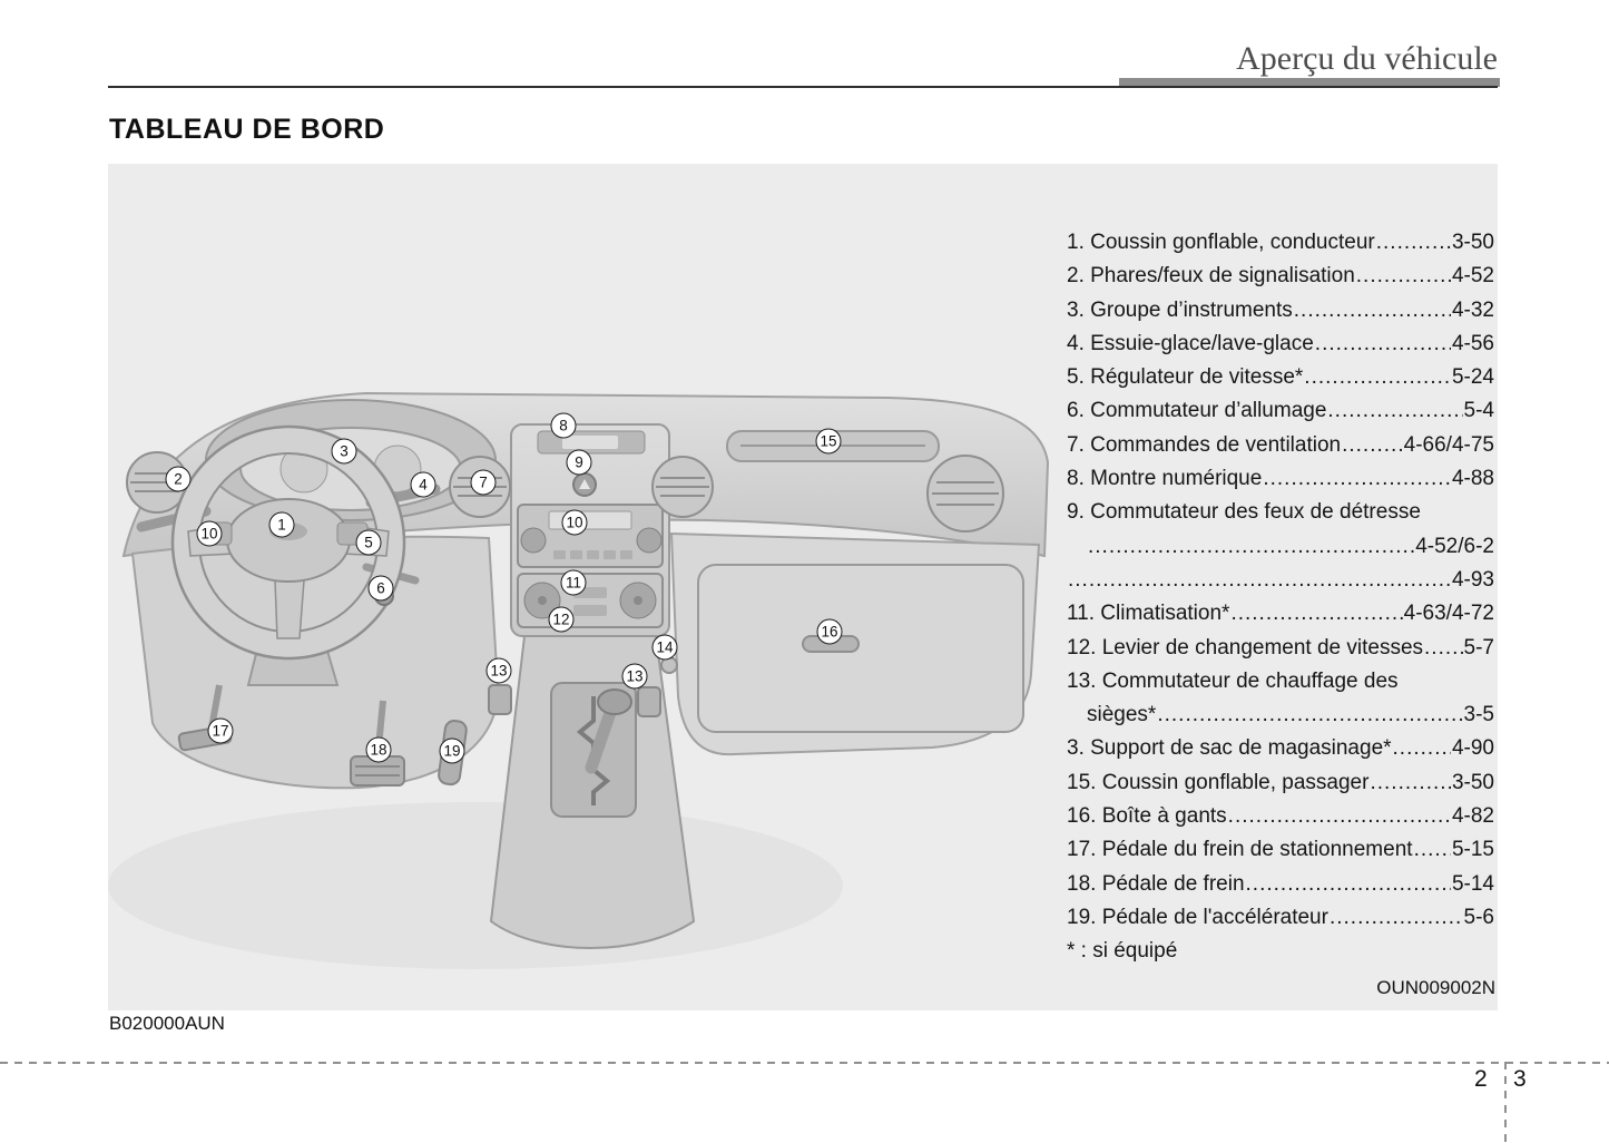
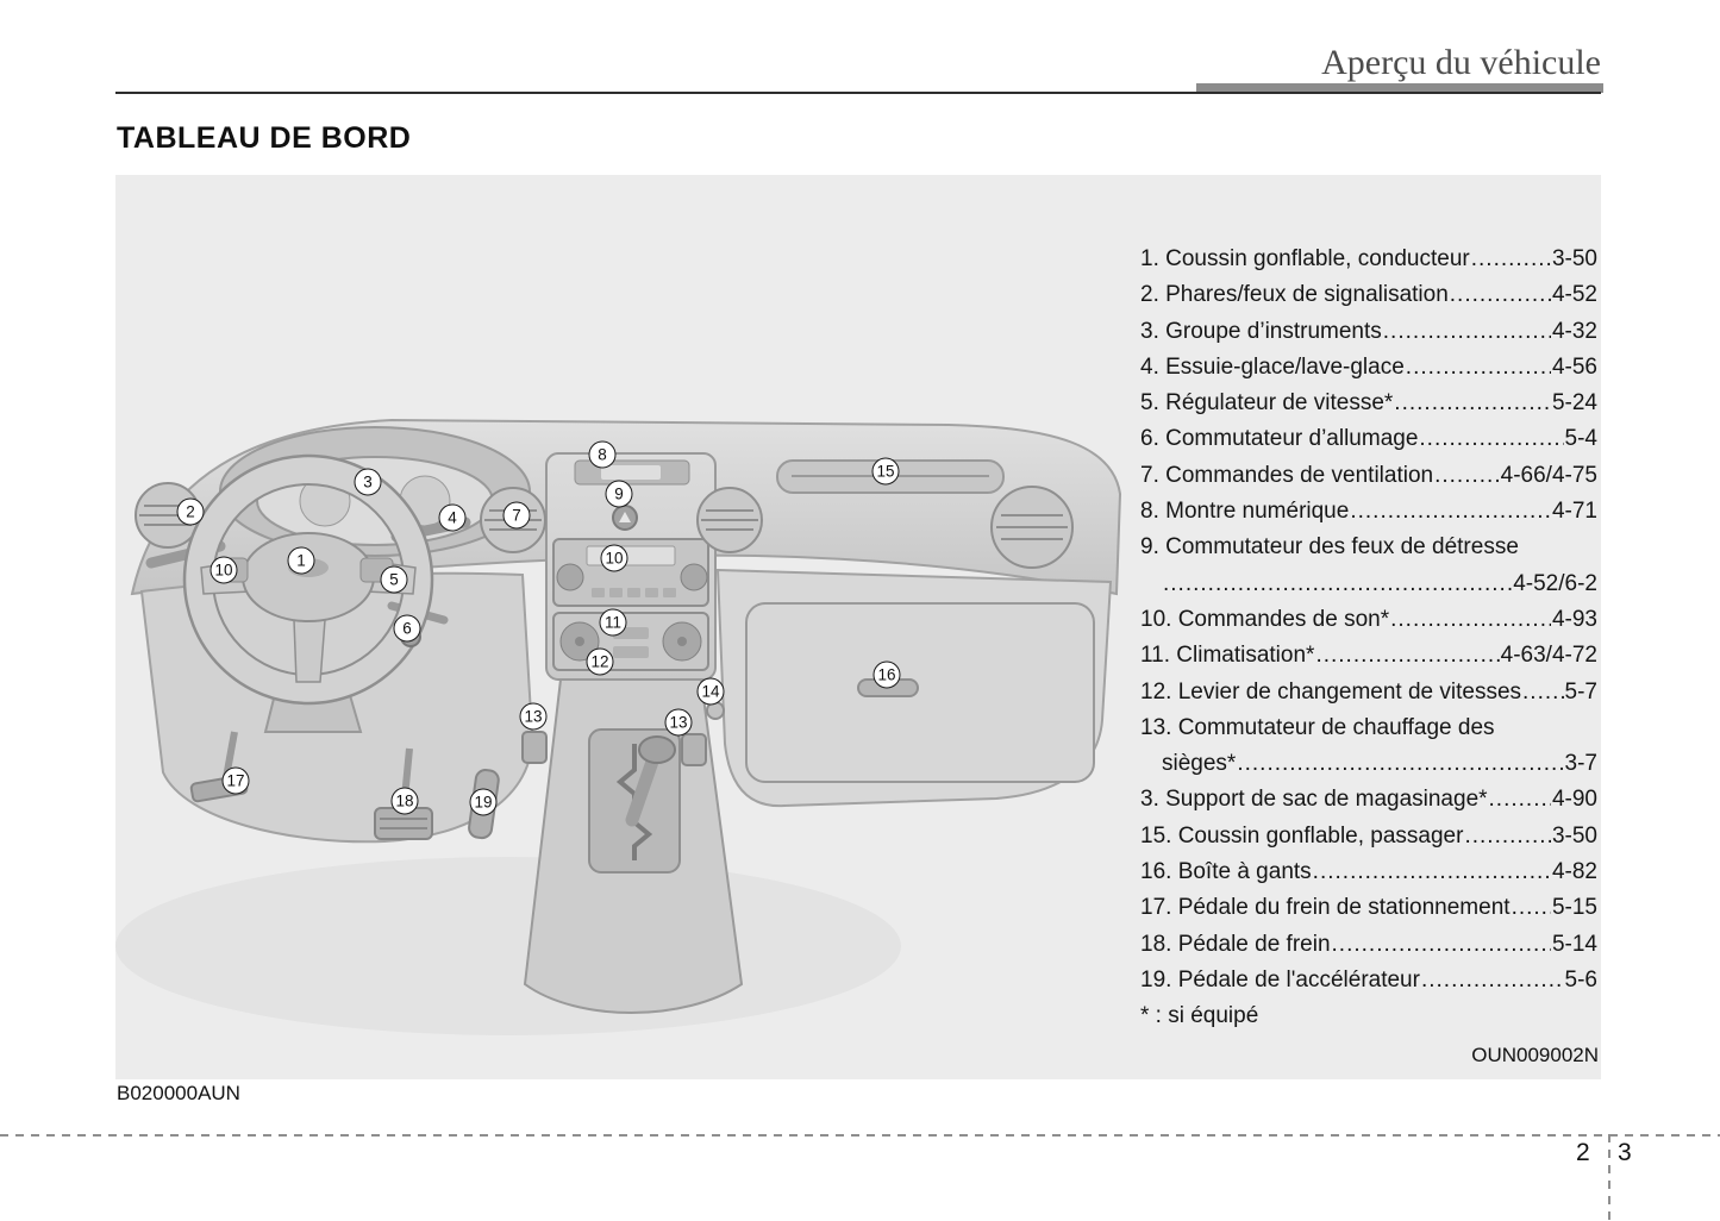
  Aperçu du véhicule
  TABLEAU DE BORD
  8
  15
  3
  9
  2
  7
  4
  10
  1
  10
  5
  11
  6
  12
  16
  14
  13
  13
  17
  18
  19
  1. Coussin gonflable, conducteur
  3-50
  2. Phares/feux de signalisation
  4-52
  3. Groupe d’instruments
  4-32
  4. Essuie-glace/lave-glace
  4-56
  5. Régulateur de vitesse*
  5-24
  6. Commutateur d’allumage
  5-4
  7. Commandes de ventilation
  4-66/4-75
  8. Montre numérique
- 4-88
+ 4-71
  9. Commutateur des feux de détresse
  4-52/6-2
+ 10. Commandes de son*
  4-93
  11. Climatisation*
  4-63/4-72
  12. Levier de changement de vitesses
  5-7
  13. Commutateur de chauffage des
  sièges*
- 3-5
+ 3-7
  3. Support de sac de magasinage*
  4-90
  15. Coussin gonflable, passager
  3-50
  16. Boîte à gants
  4-82
  17. Pédale du frein de stationnement
  5-15
  18. Pédale de frein
  5-14
  19. Pédale de l'accélérateur
  5-6
  * : si équipé
  OUN009002N
  B020000AUN
  2
  3
